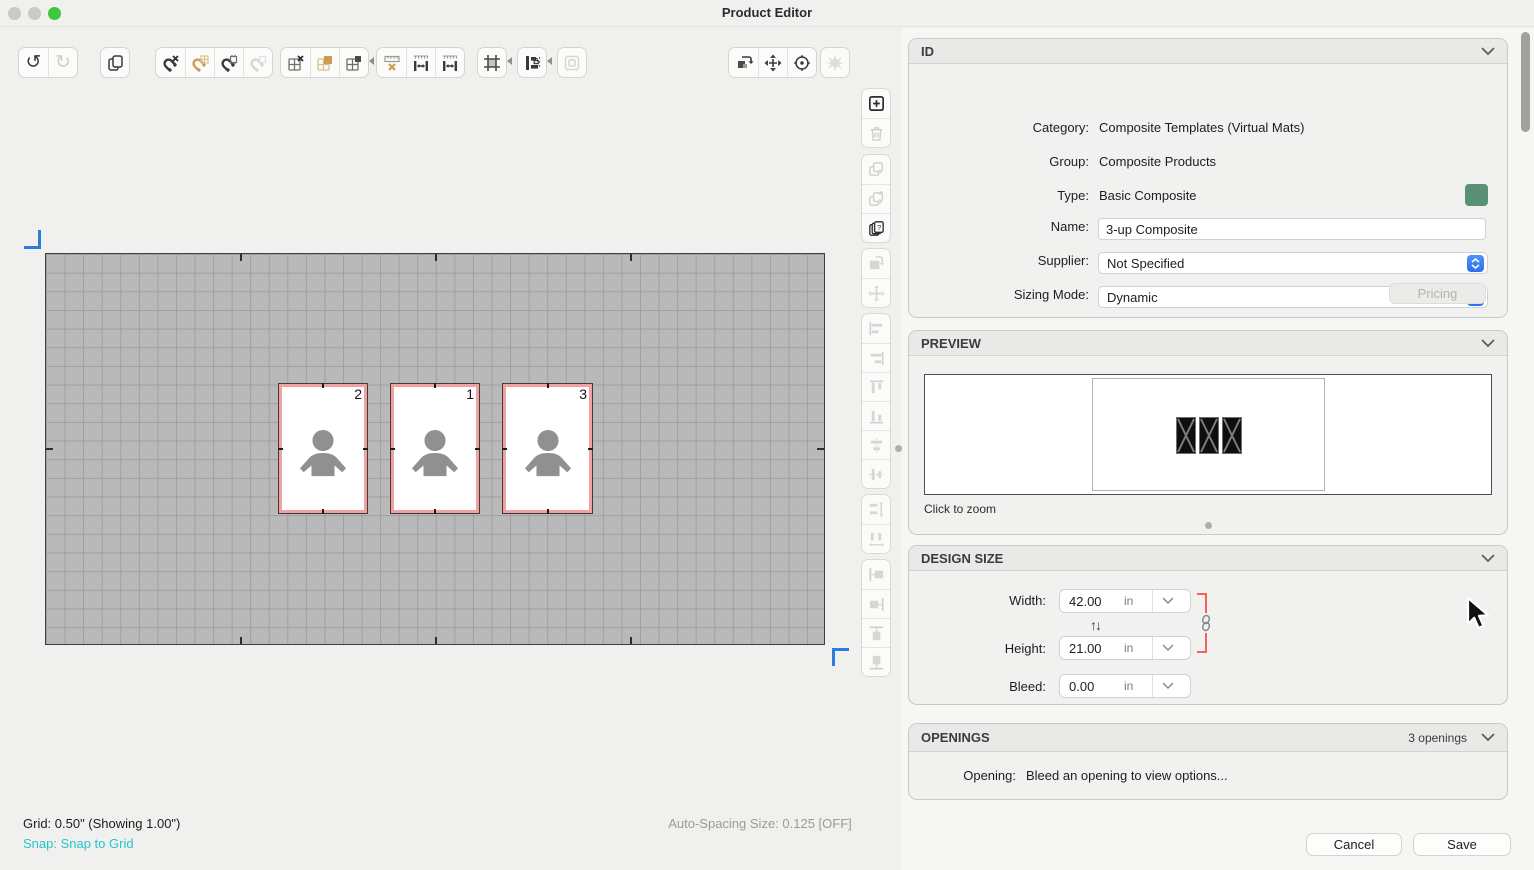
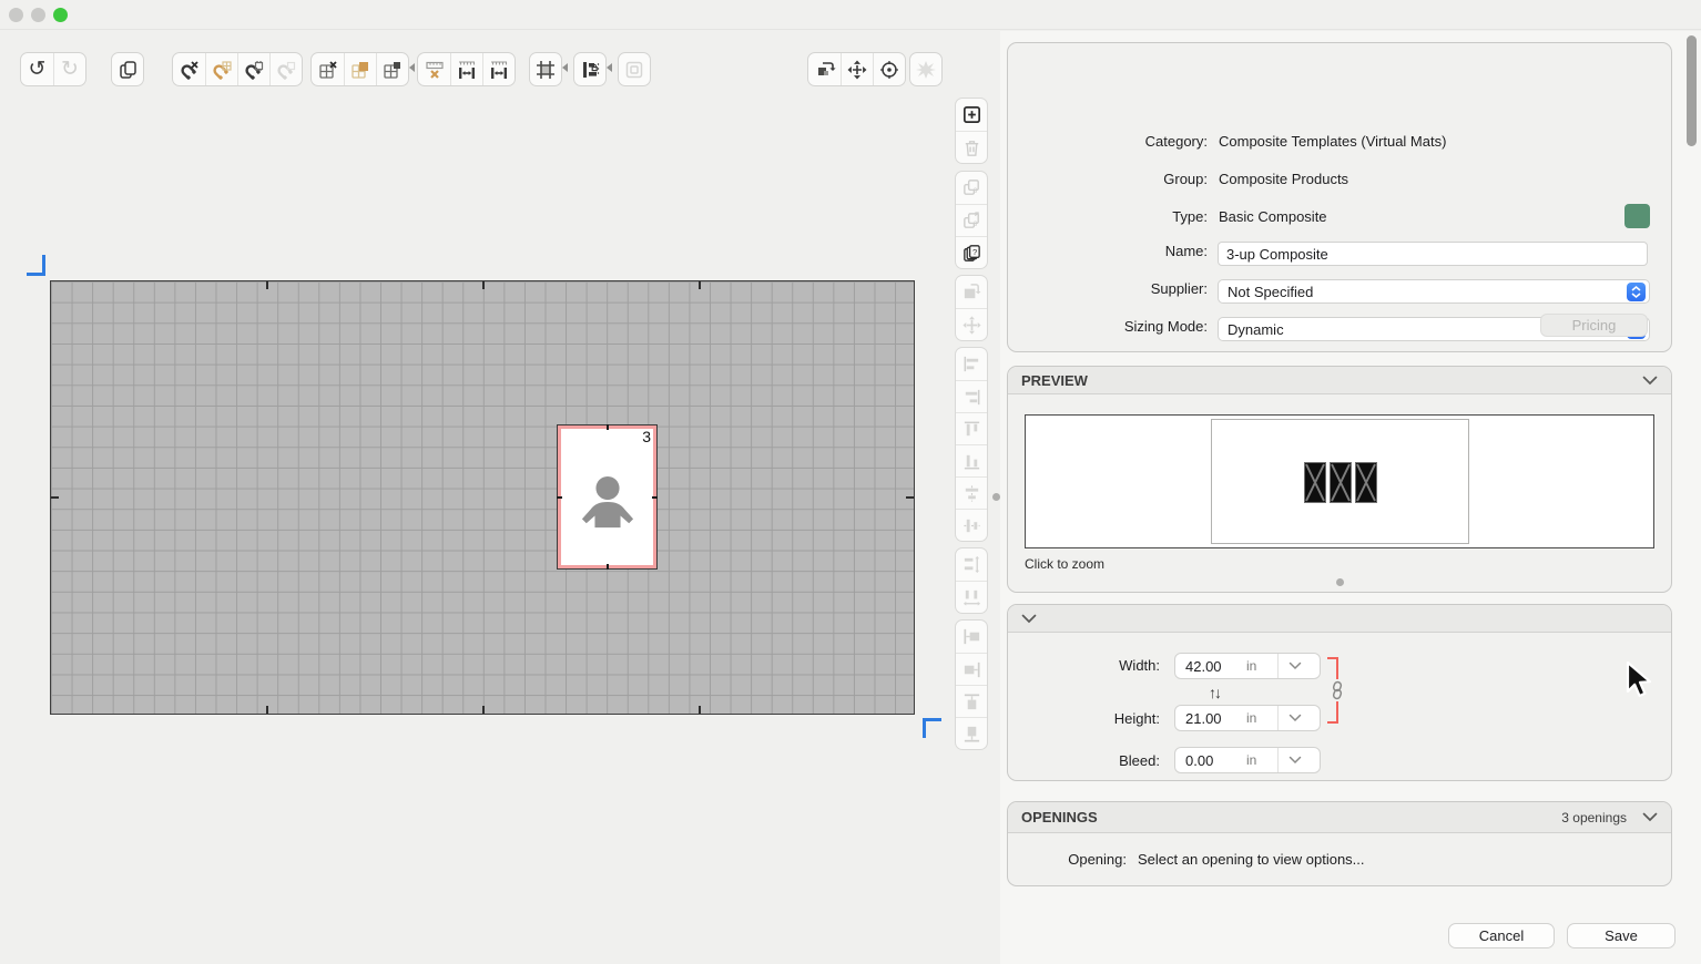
- Product Editor
  ↺
  ↻
- 2
- 1
  3
  ?
- ID
  Category:
  Composite Templates (Virtual Mats)
  Group:
  Composite Products
  Type:
  Basic Composite
  Name:
  3-up Composite
  Supplier:
  Not Specified
  Sizing Mode:
  Dynamic
  Pricing
  PREVIEW
  Click to zoom
- DESIGN SIZE
  Width:
  42.00
  in
  ↑↓
  Height:
  21.00
  in
  Bleed:
  0.00
  in
  OPENINGS
  3 openings
  Opening:
- Bleed an opening to view options...
+ Select an opening to view options...
- Grid: 0.50" (Showing 1.00")
- Snap: Snap to Grid
- Auto-Spacing Size: 0.125 [OFF]
  Cancel
  Save
